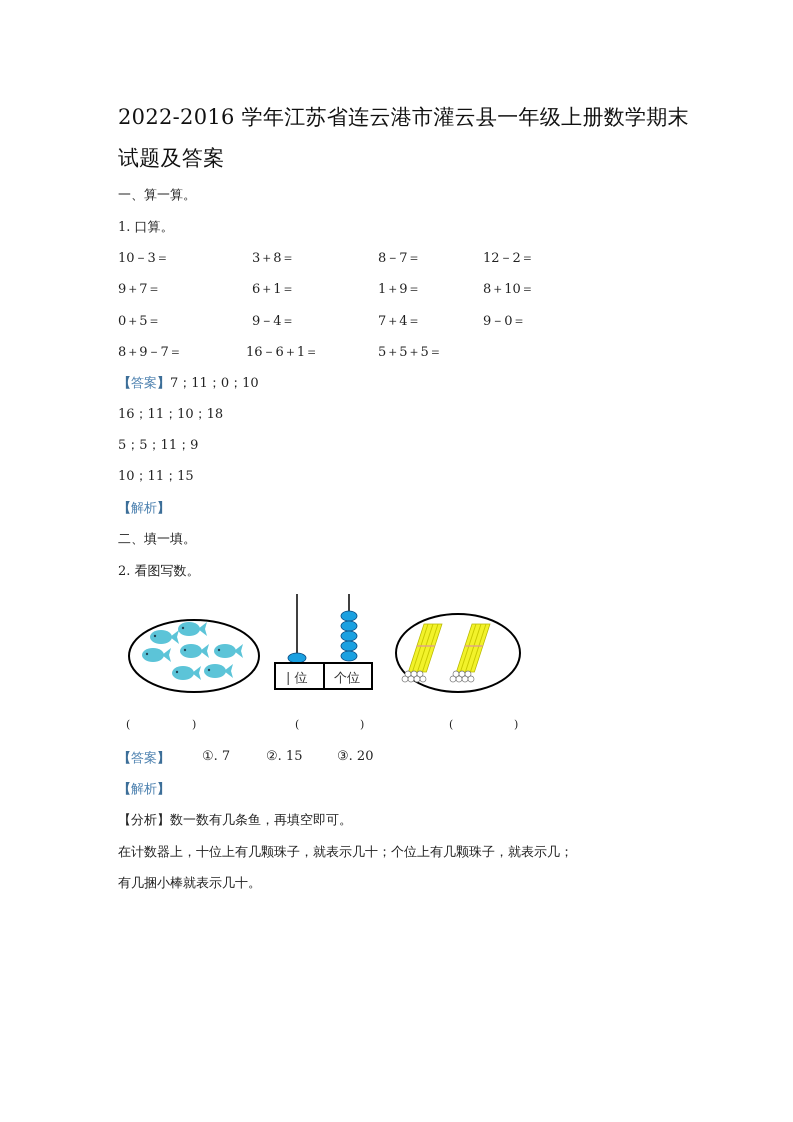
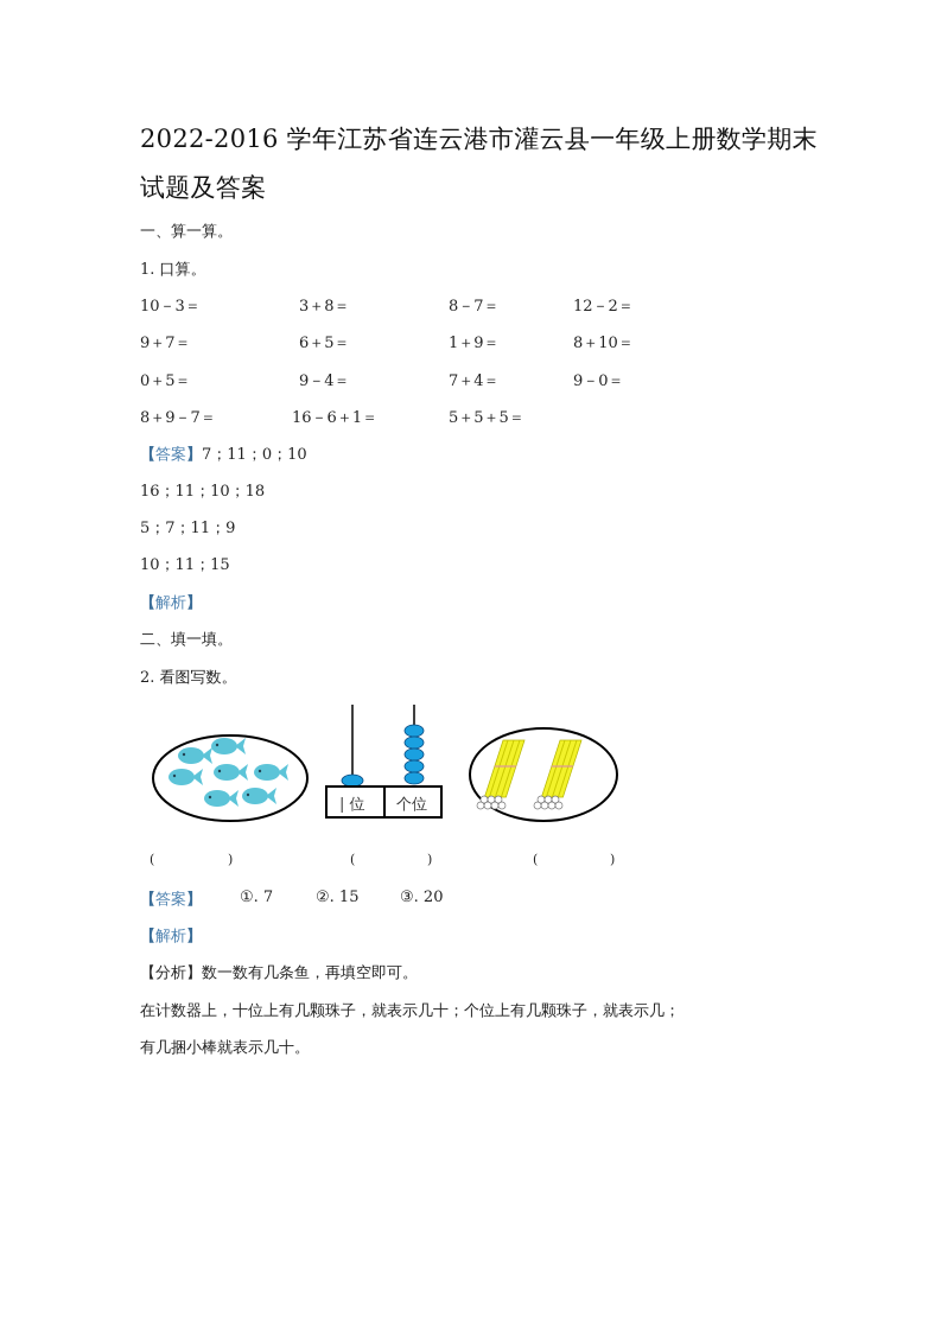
  2022-2016 学年江苏省连云港市灌云县一年级上册数学期末
  试题及答案
  一、算一算。
  1. 口算。
  10－3＝
  3＋8＝
  8－7＝
  12－2＝
  9＋7＝
- 6＋1＝
+ 6＋5＝
  1＋9＝
  8＋10＝
  0＋5＝
  9－4＝
  7＋4＝
  9－0＝
  8＋9－7＝
  16－6＋1＝
  5＋5＋5＝
  【答案】7；11；0；10
  16；11；10；18
- 5；5；11；9
+ 5；7；11；9
  10；11；15
  【解析】
  二、填一填。
  2. 看图写数。
  | 位
  个位
  (
  )
  (
  )
  (
  )
  【答案】
  ①. 7
  ②. 15
  ③. 20
  【解析】
  【分析】数一数有几条鱼，再填空即可。
  在计数器上，十位上有几颗珠子，就表示几十；个位上有几颗珠子，就表示几；
  有几捆小棒就表示几十。
